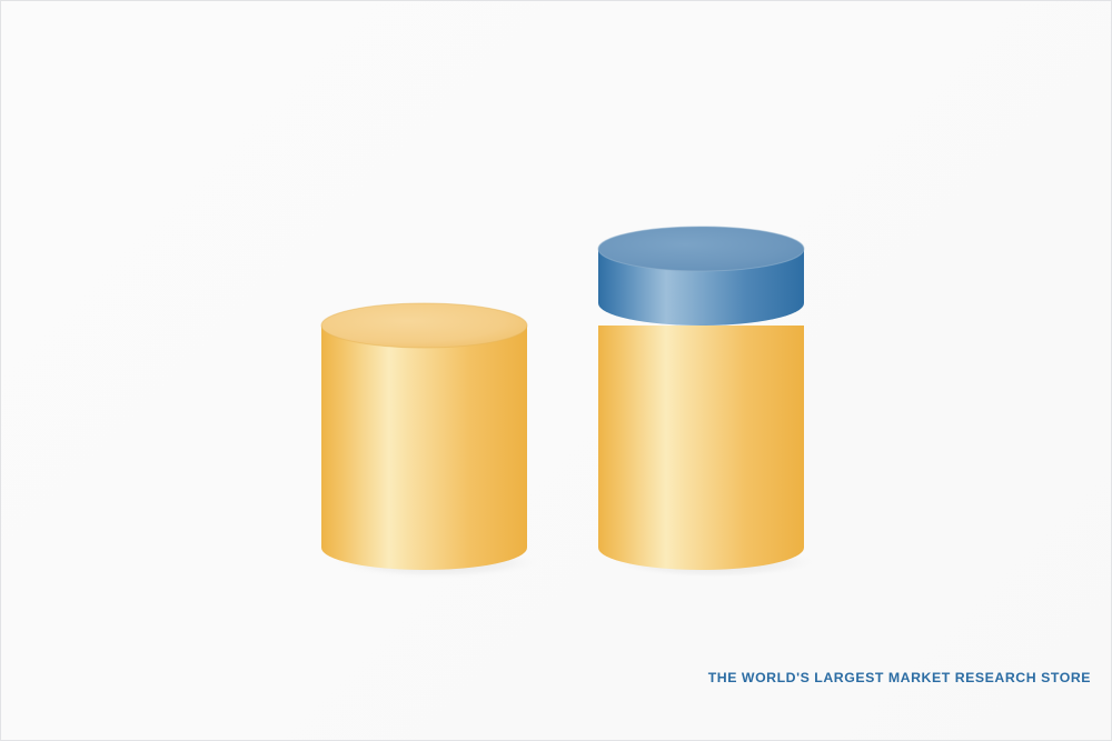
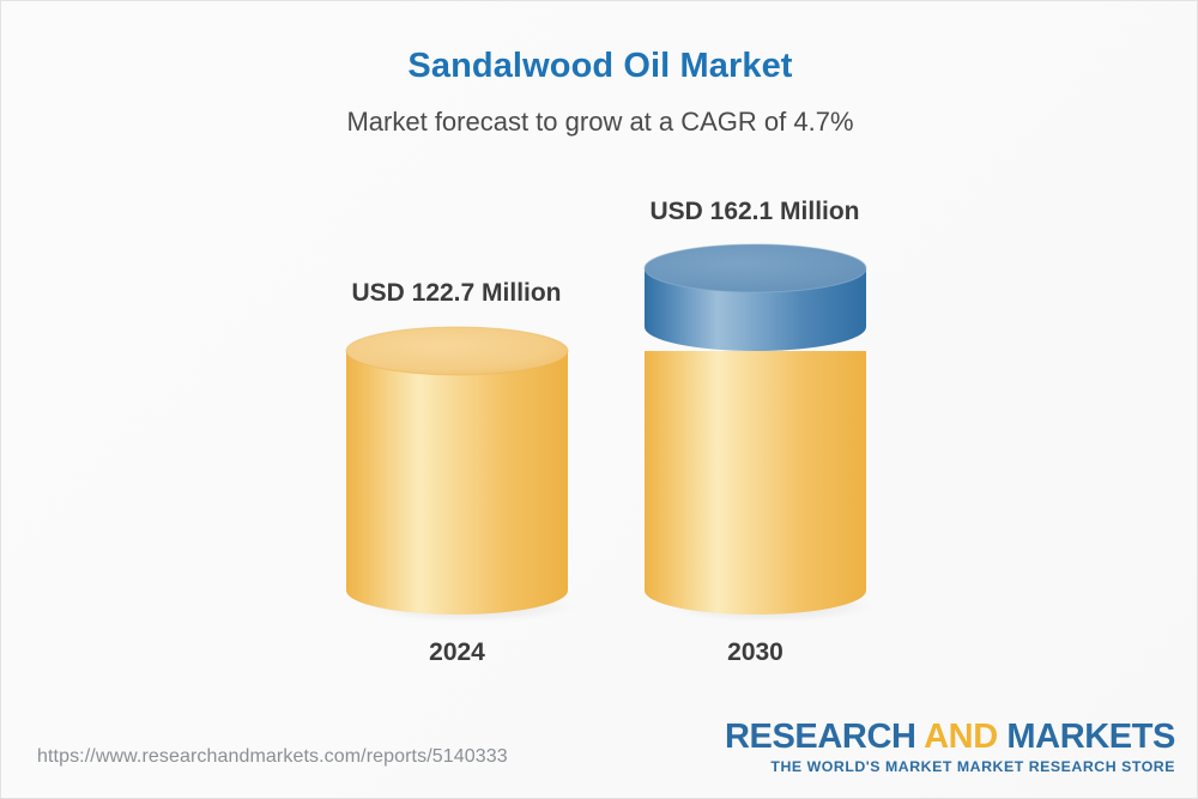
+ Sandalwood Oil Market
+ Market forecast to grow at a CAGR of 4.7%
+ USD 122.7 Million
+ USD 162.1 Million
+ 2024
+ 2030
+ https://www.researchandmarkets.com/reports/5140333
+ RESEARCH AND MARKETS
- THE WORLD'S LARGEST MARKET RESEARCH STORE
+ THE WORLD'S MARKET MARKET RESEARCH STORE
